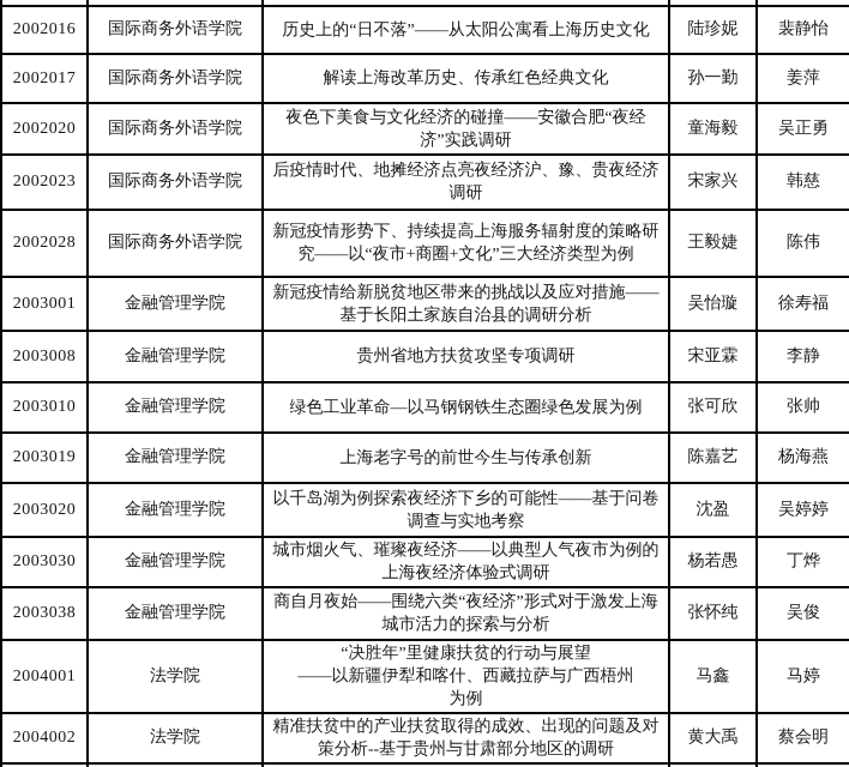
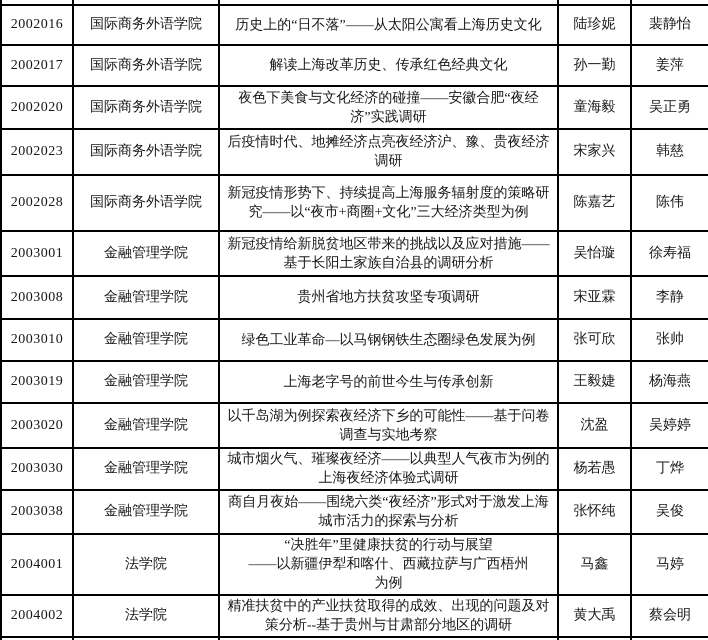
  2002016	国际商务外语学院	历史上的“日不落”——从太阳公寓看上海历史文化	陆珍妮	裴静怡
  2002017	国际商务外语学院	解读上海改革历史、传承红色经典文化	孙一勤	姜萍
  2002020	国际商务外语学院	夜色下美食与文化经济的碰撞——安徽合肥“夜经济”实践调研	童海毅	吴正勇
  2002023	国际商务外语学院	后疫情时代、地摊经济点亮夜经济沪、豫、贵夜经济调研	宋家兴	韩慈
- 2002028	国际商务外语学院	新冠疫情形势下、持续提高上海服务辐射度的策略研究——以“夜市+商圈+文化”三大经济类型为例	王毅婕	陈伟
+ 2002028	国际商务外语学院	新冠疫情形势下、持续提高上海服务辐射度的策略研究——以“夜市+商圈+文化”三大经济类型为例	陈嘉艺	陈伟
  2003001	金融管理学院	新冠疫情给新脱贫地区带来的挑战以及应对措施——基于长阳土家族自治县的调研分析	吴怡璇	徐寿福
  2003008	金融管理学院	贵州省地方扶贫攻坚专项调研	宋亚霖	李静
  2003010	金融管理学院	绿色工业革命—以马钢钢铁生态圈绿色发展为例	张可欣	张帅
- 2003019	金融管理学院	上海老字号的前世今生与传承创新	陈嘉艺	杨海燕
+ 2003019	金融管理学院	上海老字号的前世今生与传承创新	王毅婕	杨海燕
  2003020	金融管理学院	以千岛湖为例探索夜经济下乡的可能性——基于问卷调查与实地考察	沈盈	吴婷婷
  2003030	金融管理学院	城市烟火气、璀璨夜经济——以典型人气夜市为例的上海夜经济体验式调研	杨若愚	丁烨
  2003038	金融管理学院	商自月夜始——围绕六类“夜经济”形式对于激发上海城市活力的探索与分析	张怀纯	吴俊
  2004001	法学院	“决胜年”里健康扶贫的行动与展望 ——以新疆伊犁和喀什、西藏拉萨与广西梧州 为例	马鑫	马婷
  2004002	法学院	精准扶贫中的产业扶贫取得的成效、出现的问题及对策分析--基于贵州与甘肃部分地区的调研	黄大禹	蔡会明
